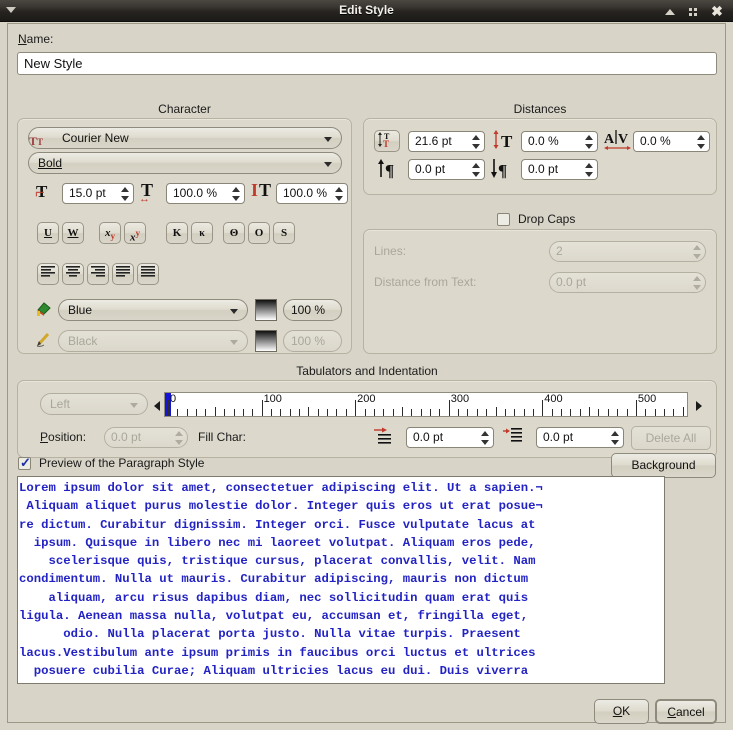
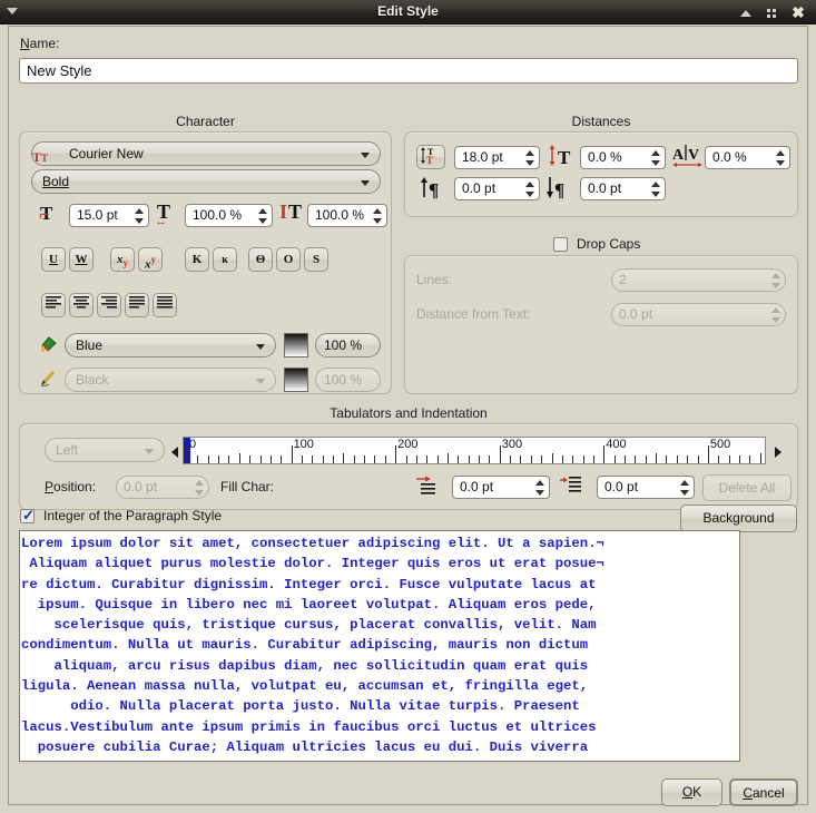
  Edit Style
  ✖
  Name:
  New Style
  Character
  Distances
  TT
  Courier New
  Bold
  T
  ⌐
  15.0 pt
  T
  ↔
  100.0 %
  I
  T
  100.0 %
  U
  W
  xy
  xy
  K
  κ
  Θ
  O
  S
  Blue
  100 %
  Black
  100 %
  T
  T
- 21.6 pt
+ 18.0 pt
  T
  0.0 %
  A
  V
  0.0 %
  ¶
  0.0 pt
  ¶
  0.0 pt
  Drop Caps
  Lines:
  2
  Distance from Text:
  0.0 pt
  Tabulators and Indentation
  Left
  0
  100
  200
  300
  400
  500
  Position:
  0.0 pt
  Fill Char:
  0.0 pt
  0.0 pt
  Delete All
- Preview of the Paragraph Style
+ Integer of the Paragraph Style
  Background
  Lorem ipsum dolor sit amet, consectetuer adipiscing elit. Ut a sapien.¬
  Aliquam aliquet purus molestie dolor. Integer quis eros ut erat posue¬
  re dictum. Curabitur dignissim. Integer orci. Fusce vulputate lacus at
  ipsum. Quisque in libero nec mi laoreet volutpat. Aliquam eros pede,
  scelerisque quis, tristique cursus, placerat convallis, velit. Nam
  condimentum. Nulla ut mauris. Curabitur adipiscing, mauris non dictum
  aliquam, arcu risus dapibus diam, nec sollicitudin quam erat quis
  ligula. Aenean massa nulla, volutpat eu, accumsan et, fringilla eget,
  odio. Nulla placerat porta justo. Nulla vitae turpis. Praesent
  lacus.Vestibulum ante ipsum primis in faucibus orci luctus et ultrices
  posuere cubilia Curae; Aliquam ultricies lacus eu dui. Duis viverra
  OK
  Cancel
